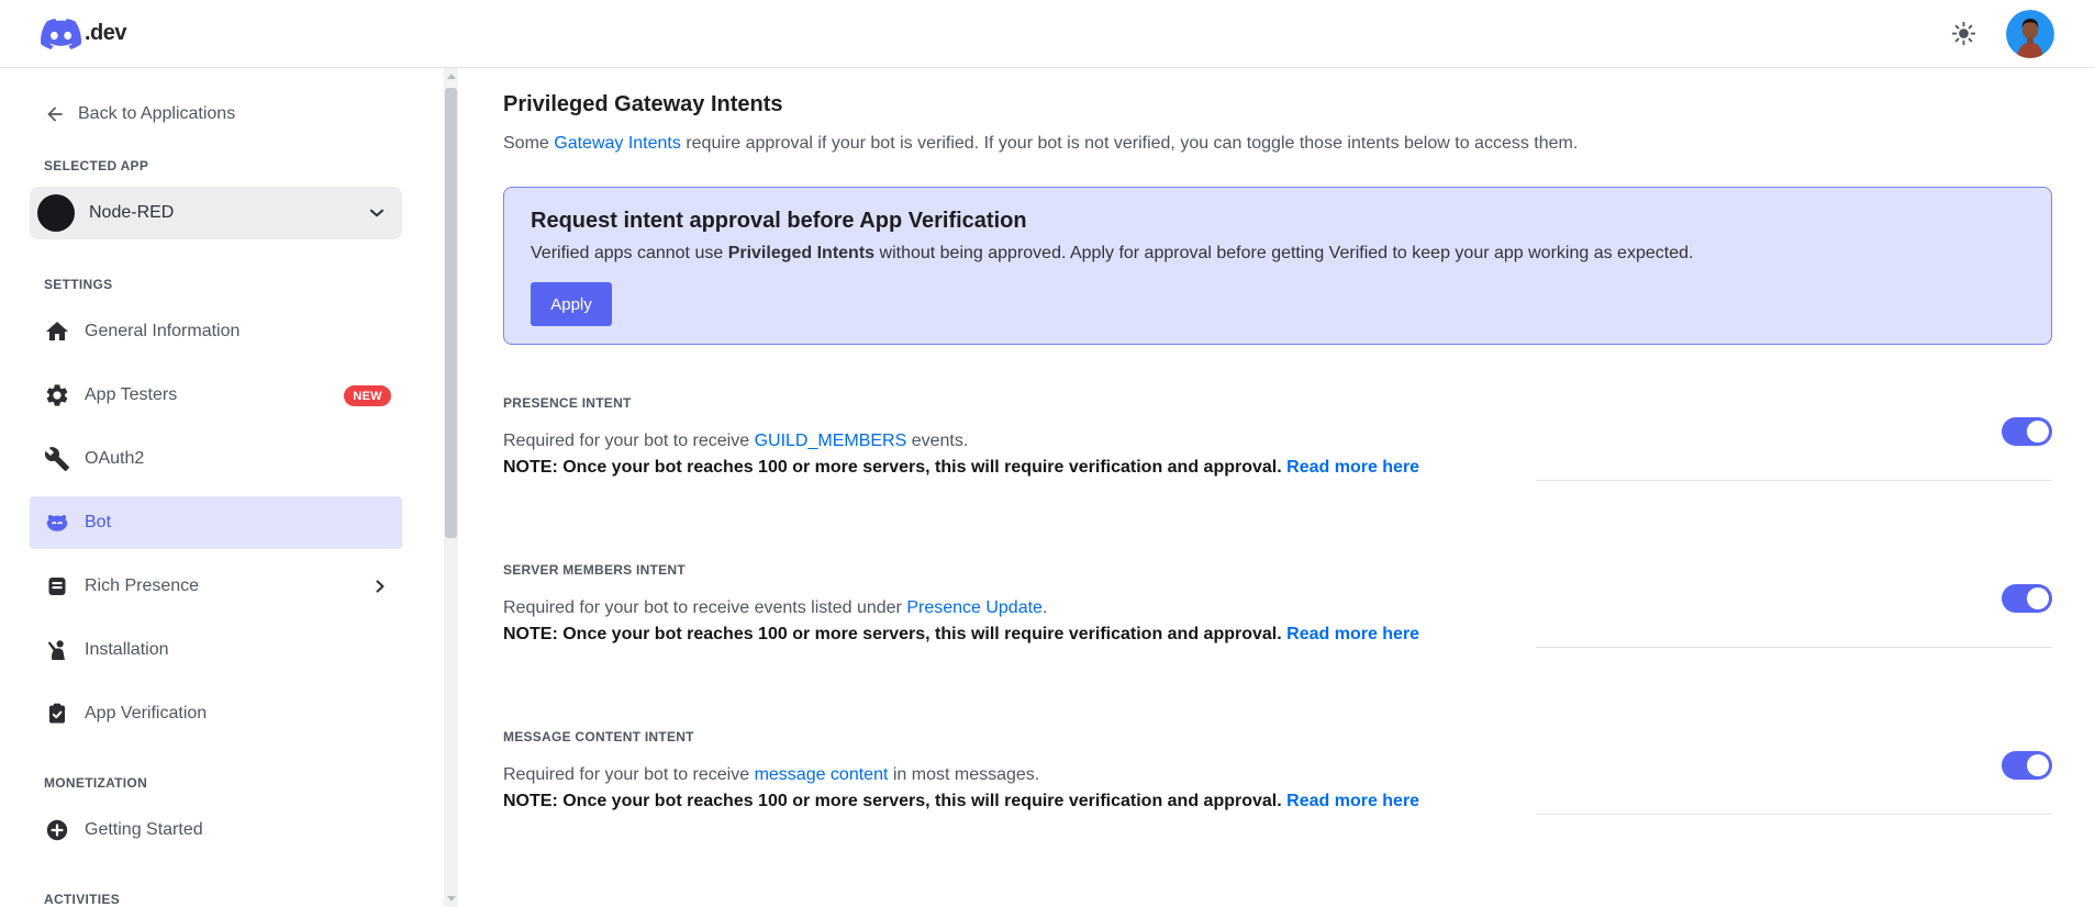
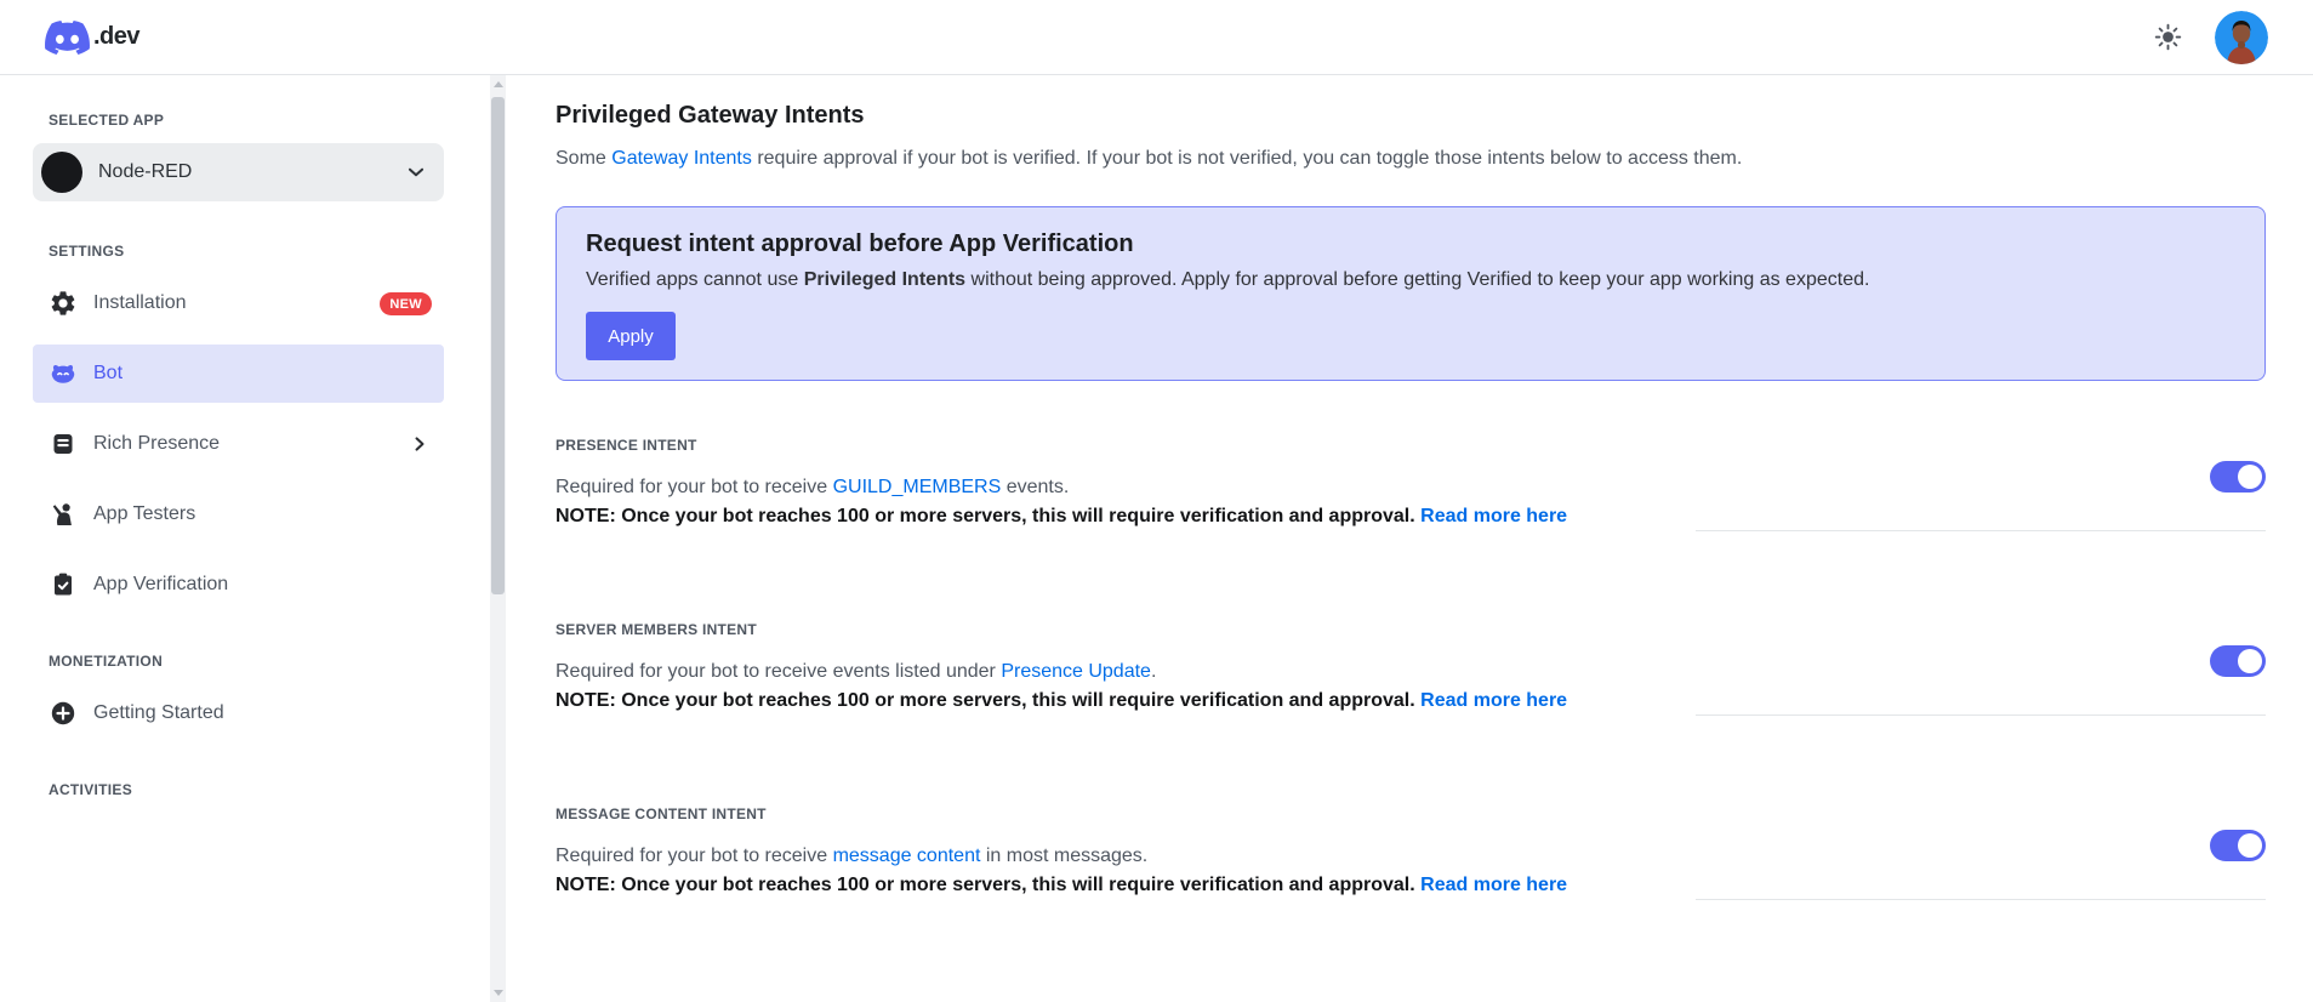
  .dev
- Back to Applications
  SELECTED APP
  Node-RED
  SETTINGS
- General Information
- App Testers
+ Installation
  NEW
- OAuth2
  Bot
  Rich Presence
- Installation
+ App Testers
  App Verification
  MONETIZATION
  Getting Started
  ACTIVITIES
  Privileged Gateway Intents
  Some Gateway Intents require approval if your bot is verified. If your bot is not verified, you can toggle those intents below to access them.
  Request intent approval before App Verification
  Verified apps cannot use Privileged Intents without being approved. Apply for approval before getting Verified to keep your app working as expected.
  Apply
  PRESENCE INTENT
  Required for your bot to receive GUILD_MEMBERS events.
  NOTE: Once your bot reaches 100 or more servers, this will require verification and approval. Read more here
  SERVER MEMBERS INTENT
  Required for your bot to receive events listed under Presence Update.
  NOTE: Once your bot reaches 100 or more servers, this will require verification and approval. Read more here
  MESSAGE CONTENT INTENT
  Required for your bot to receive message content in most messages.
  NOTE: Once your bot reaches 100 or more servers, this will require verification and approval. Read more here
